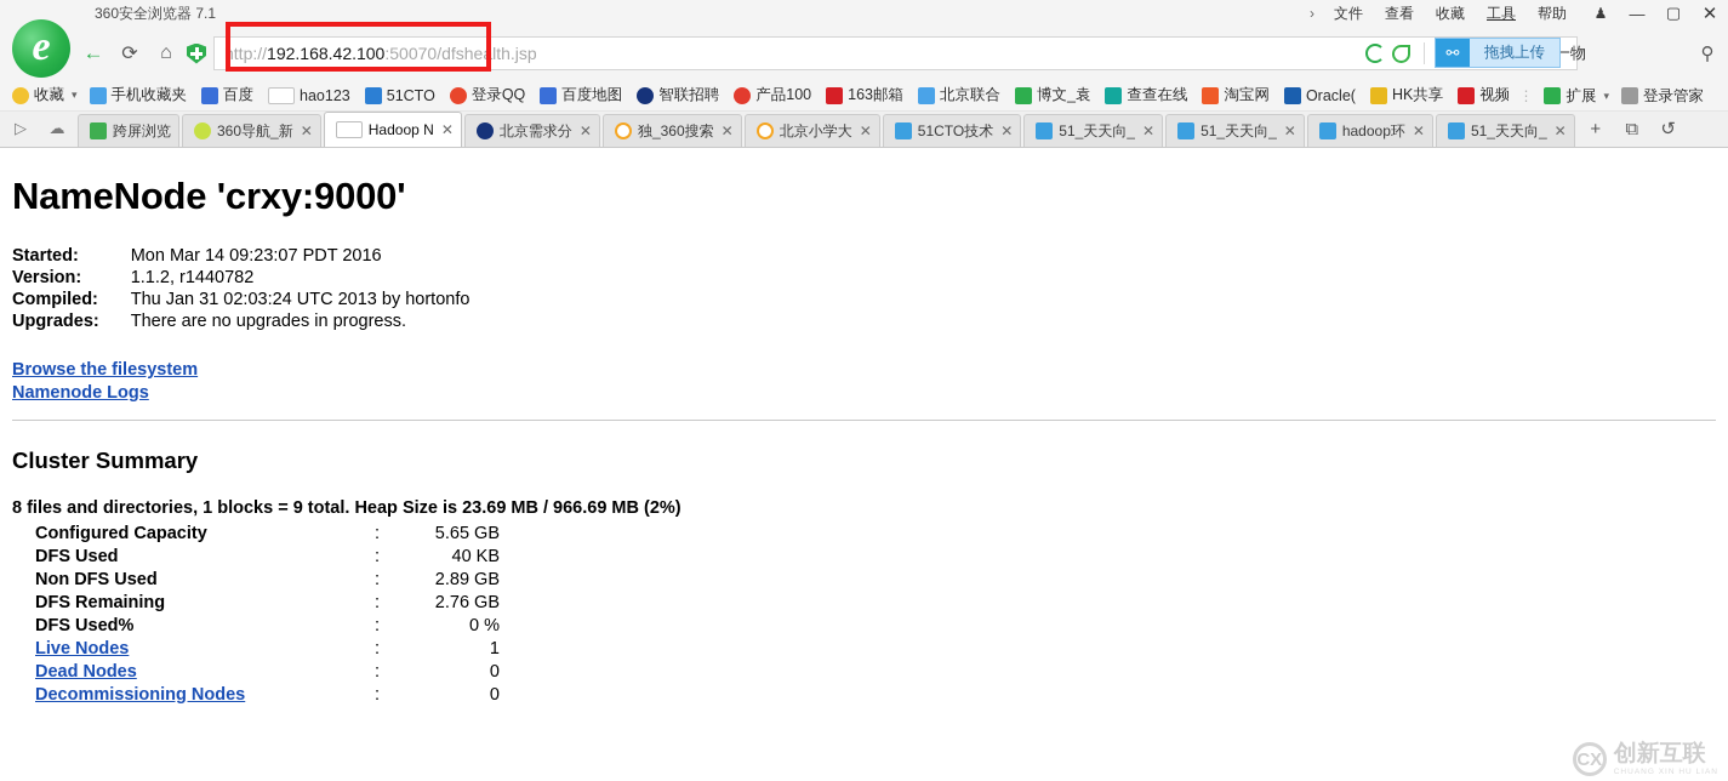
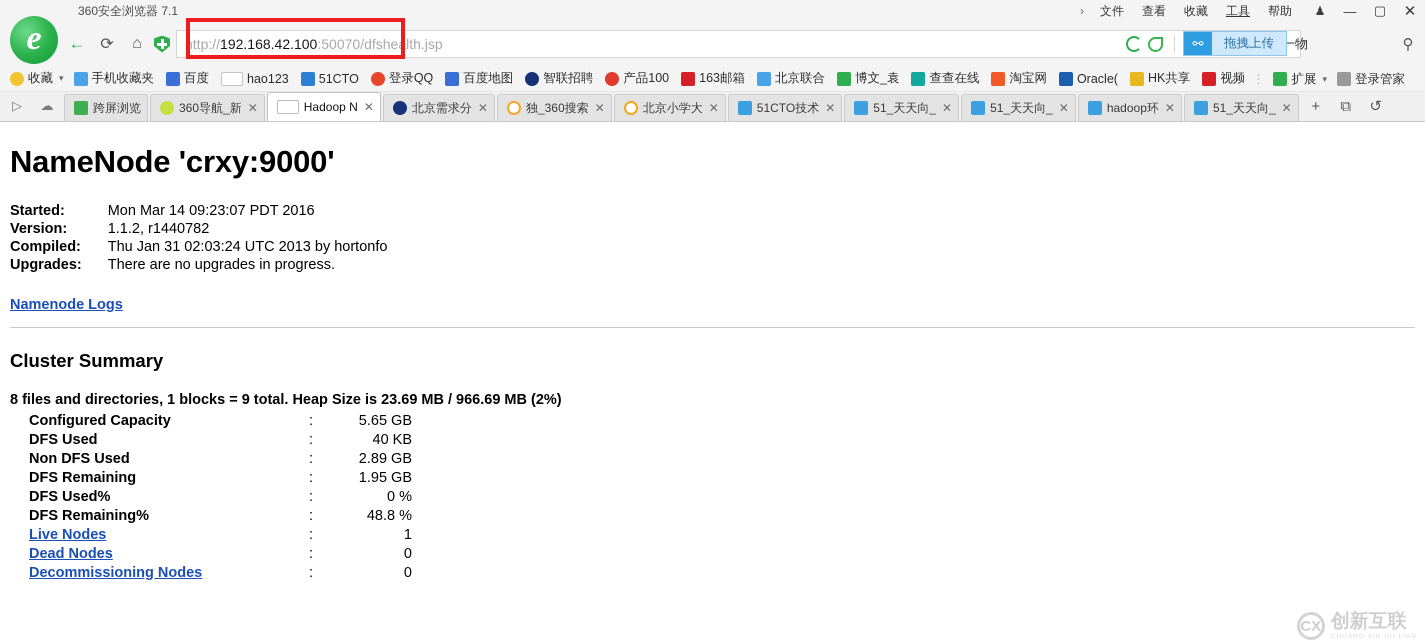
  360安全浏览器 7.1
  ›
  文件
  查看
  收藏
  工具
  帮助
  ♟
  —
  ▢
  ✕
  e
  ←
  ⟳
  ⌂
  http://
  192.168.42.100
  :50070
  /dfshealth.jsp
  ⚲
  ⚯
  拖拽上传
  收藏
  ▾
  手机收藏夹
  百度
  hao123
  51CTO
  登录QQ
  百度地图
  智联招聘
  产品100
  163邮箱
  北京联合
  博文_袁
  查查在线
  淘宝网
  Oracle(
  HK共享
  ⋮
  扩展
  ▾
  登录管家
  ▷
  ☁
  跨屏浏览
  360导航_新
  ✕
  Hadoop N
  ✕
  北京需求分
  ✕
  独_360搜索
  ✕
  北京小学大
  ✕
  51CTO技术
  ✕
  51_天天向_
  ✕
  51_天天向_
  ✕
  hadoop环
  ✕
  51_天天向_
  ✕
  +
  ⧉
  ↺
  NameNode 'crxy:9000'
  Started:	Mon Mar 14 09:23:07 PDT 2016
  Version:	1.1.2, r1440782
  Compiled:	Thu Jan 31 02:03:24 UTC 2013 by hortonfo
  Upgrades:	There are no upgrades in progress.
- Browse the filesystem
  Namenode Logs
  Cluster Summary
  8 files and directories, 1 blocks = 9 total. Heap Size is 23.69 MB / 966.69 MB (2%)
  Configured Capacity	:	5.65 GB
  DFS Used	:	40 KB
  Non DFS Used	:	2.89 GB
- DFS Remaining	:	2.76 GB
+ DFS Remaining	:	1.95 GB
  DFS Used%	:	0 %
+ DFS Remaining%	:	48.8 %
  Live Nodes	:	1
  Dead Nodes	:	0
  Decommissioning Nodes	:	0
  CX
  创新互联
